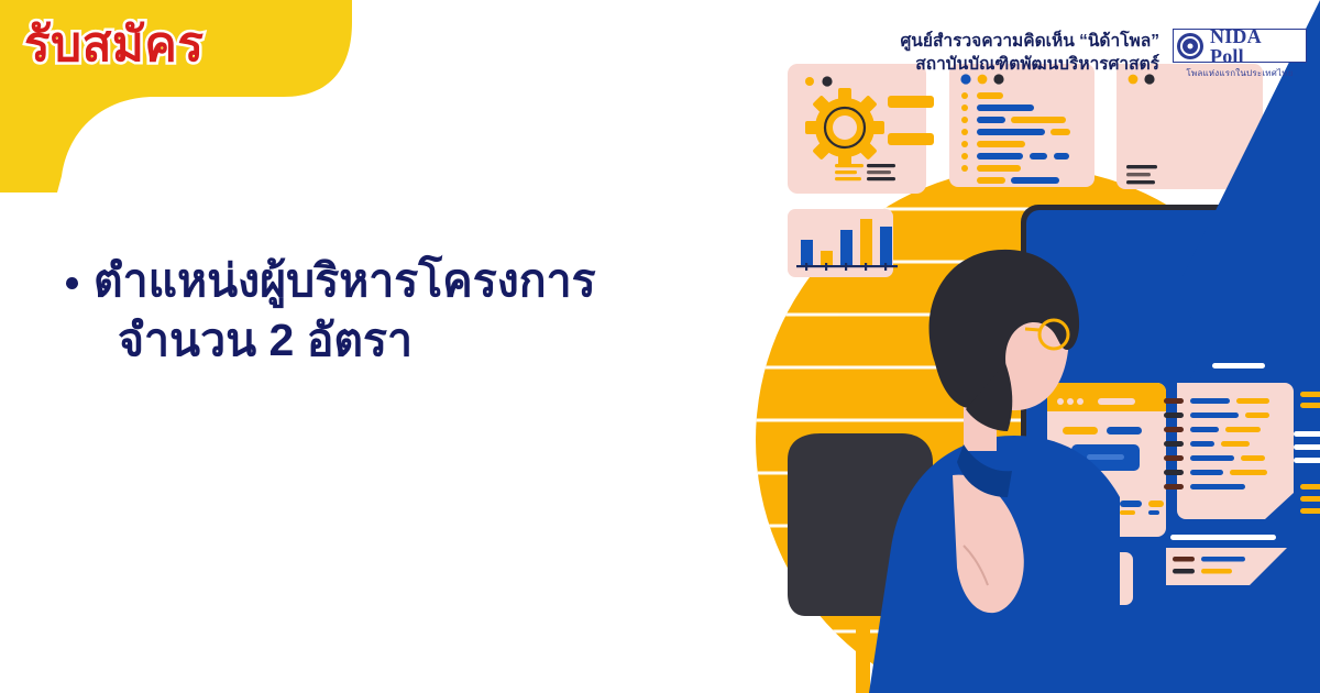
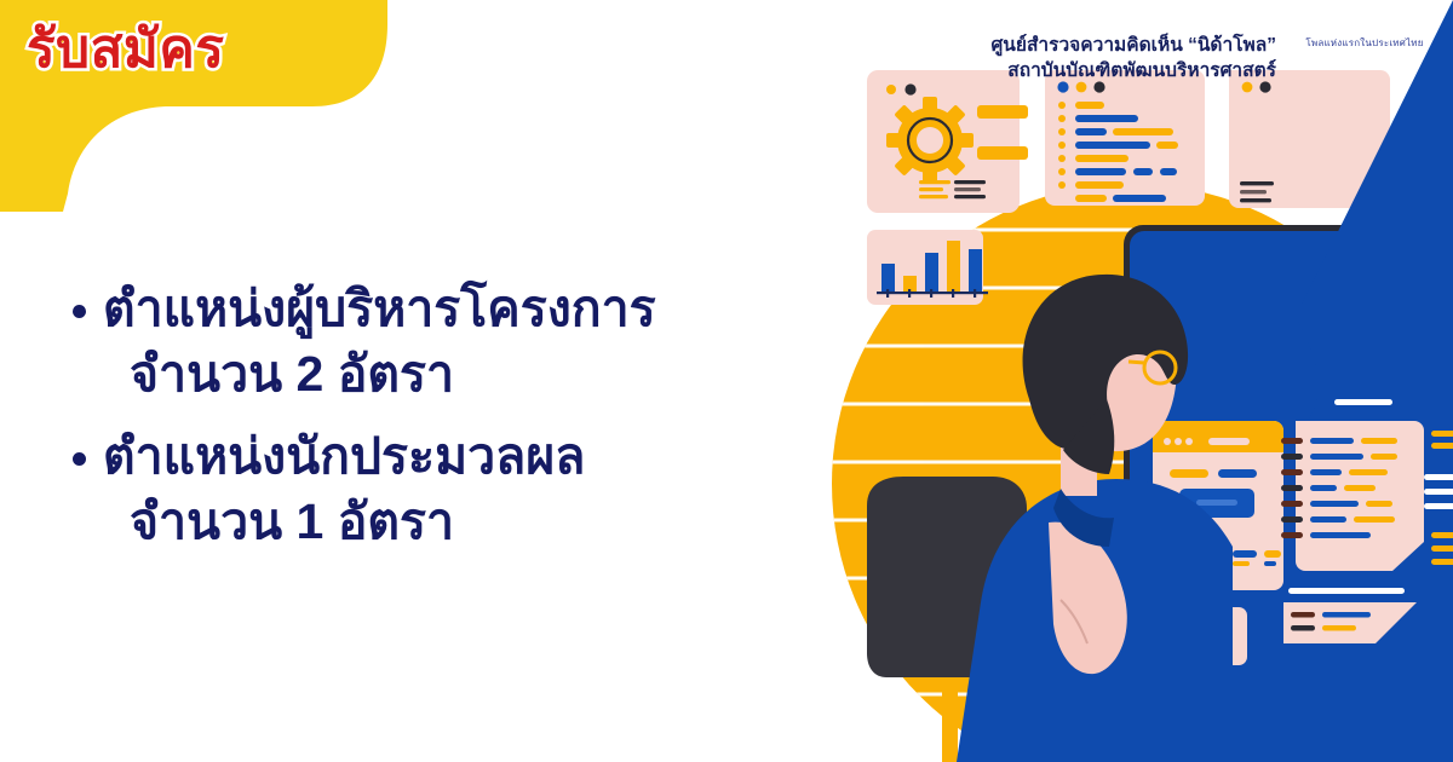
  รับสมัคร
  ศูนย์สำรวจความคิดเห็น “นิด้าโพล”
  สถาบันบัณฑิตพัฒนบริหารศาสตร์
- NIDA Poll
  โพลแห่งแรกในประเทศไทย
  ตำแหน่งผู้บริหารโครงการ
  จำนวน 2 อัตรา
+ ตำแหน่งนักประมวลผล
+ จำนวน 1 อัตรา
